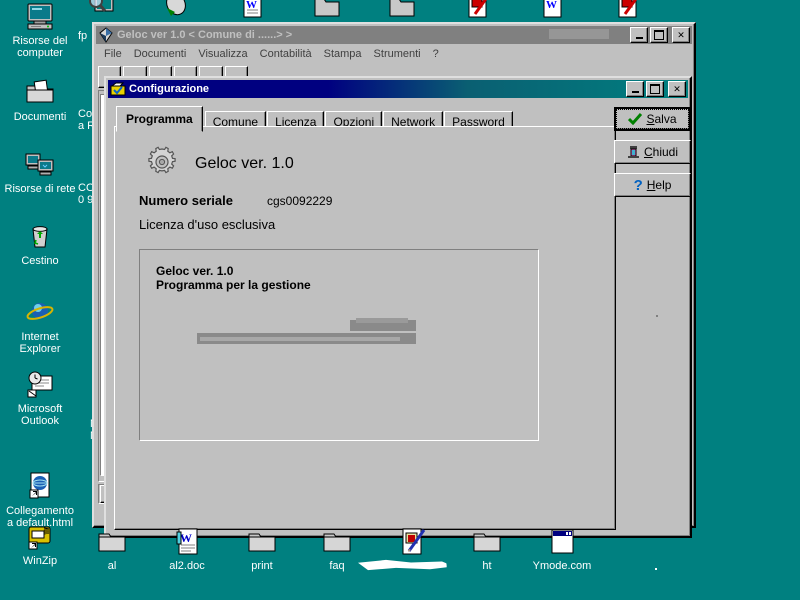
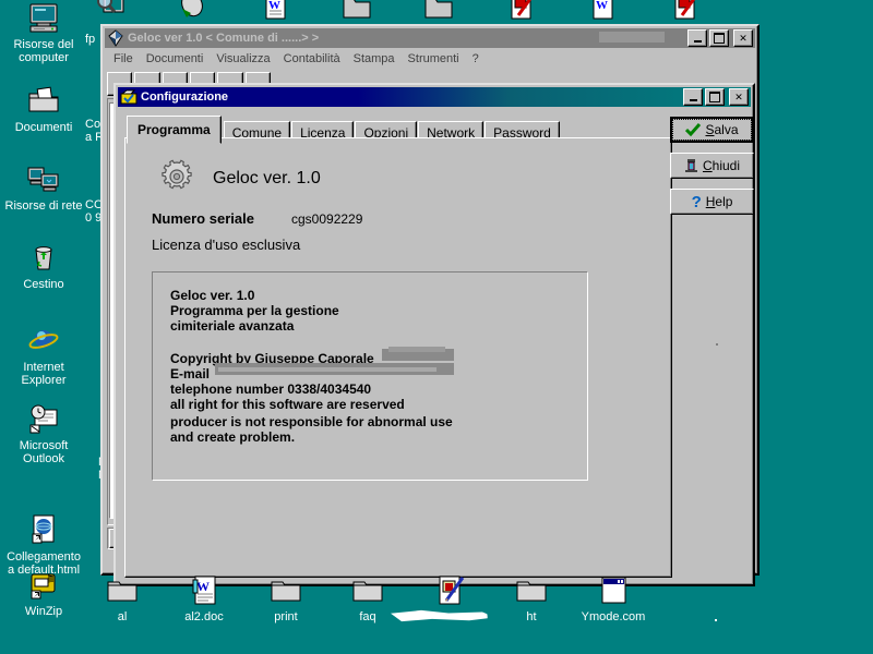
  W
  W
  Risorse del computer
  Documenti
  Risorse di rete
  Cestino
  Internet Explorer
  Microsoft Outlook
  Collegamento a default.html
  WinZip
  fp
  Co a
  CO 0 9
  Geloc ver 1.0 < Comune di ......> >
  ✕
  File
  Documenti
  Visualizza
  Contabilità
  Stampa
  Strumenti
  ?
  Configurazione
  ✕
  Programma
  Comune
  Licenza
  Opzioni
  Network
  Password
  Geloc ver. 1.0
  Numero seriale
  cgs0092229
  Licenza d'uso esclusiva
  Geloc ver. 1.0
  Programma per la gestione
+ cimiteriale avanzata
+ Copyright by Giuseppe Caporale
+ E-mail
+ telephone number 0338/4034540
+ all right for this software are reserved
+ producer is not responsible for abnormal use
+ and create problem.
  Salva
  Chiudi
  ?
  Help
  al
  W
  al2.doc
  print
  faq
  ht
  Ymode.com
